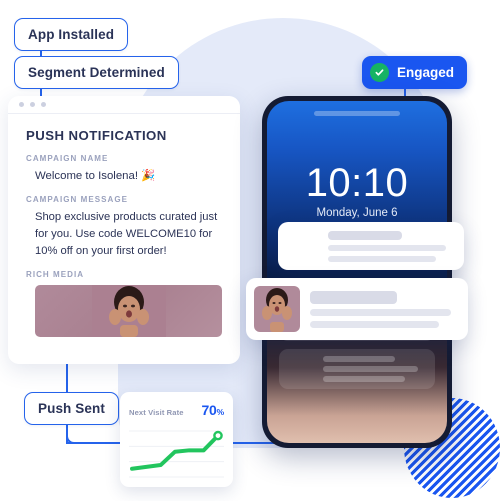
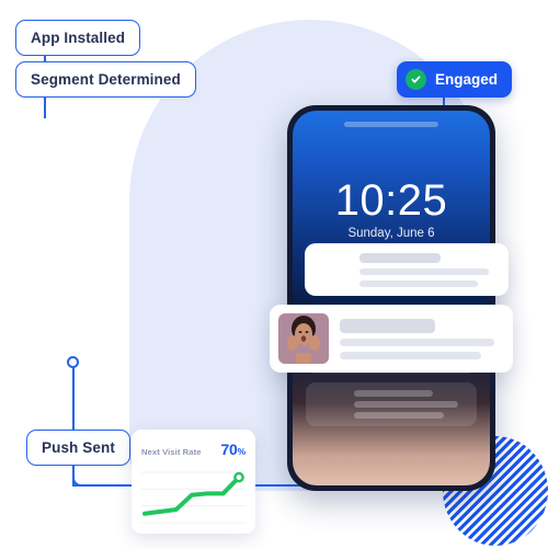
  App Installed
  Segment Determined
  Push Sent
  Engaged
- PUSH NOTIFICATION
- CAMPAIGN NAME
- Welcome to Isolena! 🎉
- CAMPAIGN MESSAGE
- Shop exclusive products curated just for you. Use code WELCOME10 for 10% off on your first order!
- RICH MEDIA
- 10:10
+ 10:25
- Monday, June 6
+ Sunday, June 6
  Next Visit Rate
  70%
